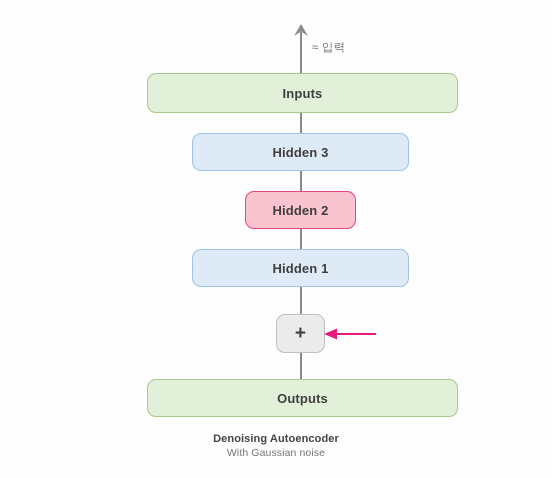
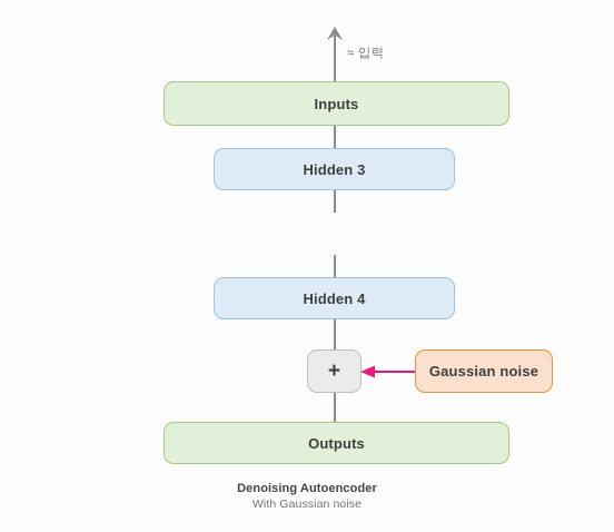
  ≈ 입력
  Inputs
  Hidden 3
- Hidden 2
- Hidden 1
+ Hidden 4
  +
+ Gaussian noise
  Outputs
  Denoising Autoencoder
  With Gaussian noise
